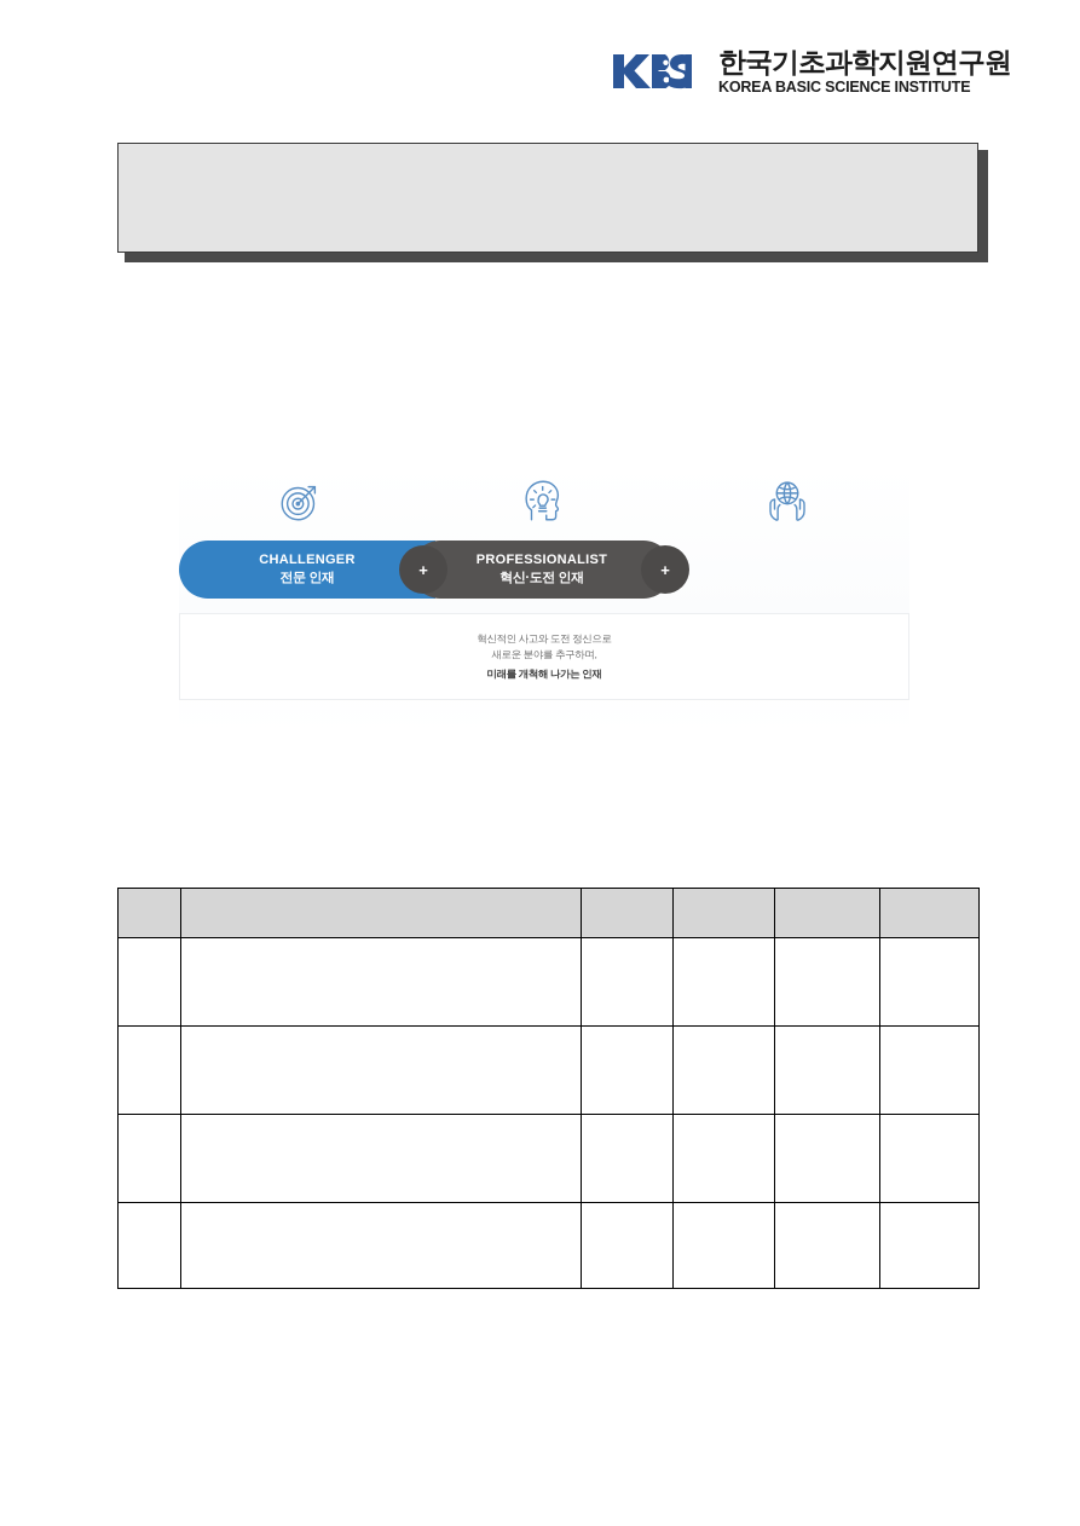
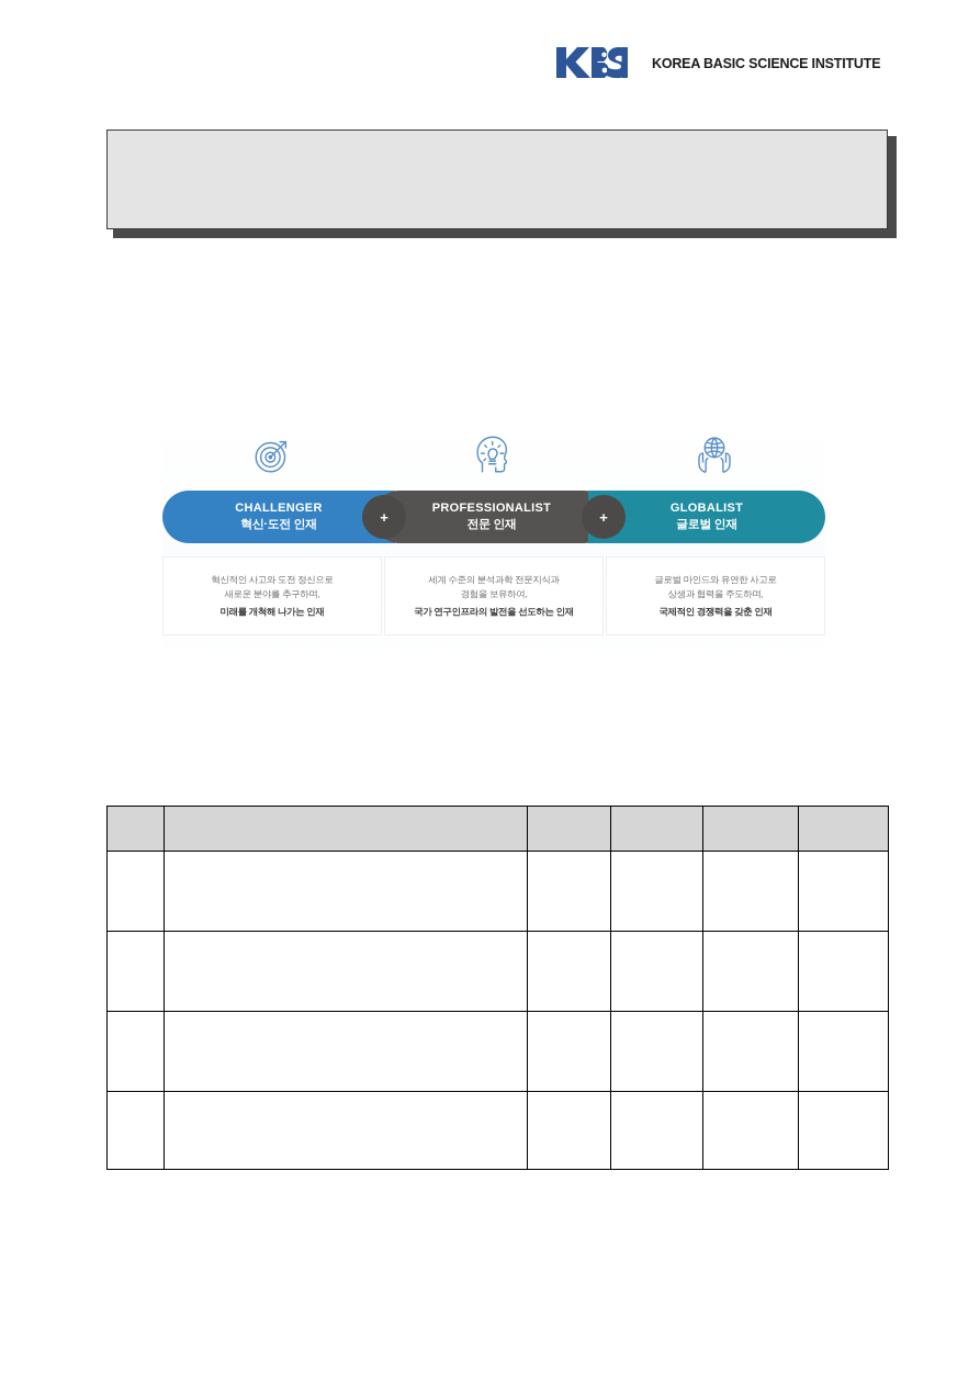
- 한국기초과학지원연구원
  KOREA BASIC SCIENCE INSTITUTE
  CHALLENGER
- 전문 인재
+ 혁신·도전 인재
  PROFESSIONALIST
- 혁신·도전 인재
+ 전문 인재
+ GLOBALIST
+ 글로벌 인재
  +
  +
  혁신적인 사고와 도전 정신으로
  새로운 분야를 추구하며,
  미래를 개척해 나가는 인재
+ 세계 수준의 분석과학 전문지식과
+ 경험을 보유하여,
+ 국가 연구인프라의 발전을 선도하는 인재
+ 글로벌 마인드와 유연한 사고로
+ 상생과 협력을 주도하며,
+ 국제적인 경쟁력을 갖춘 인재
